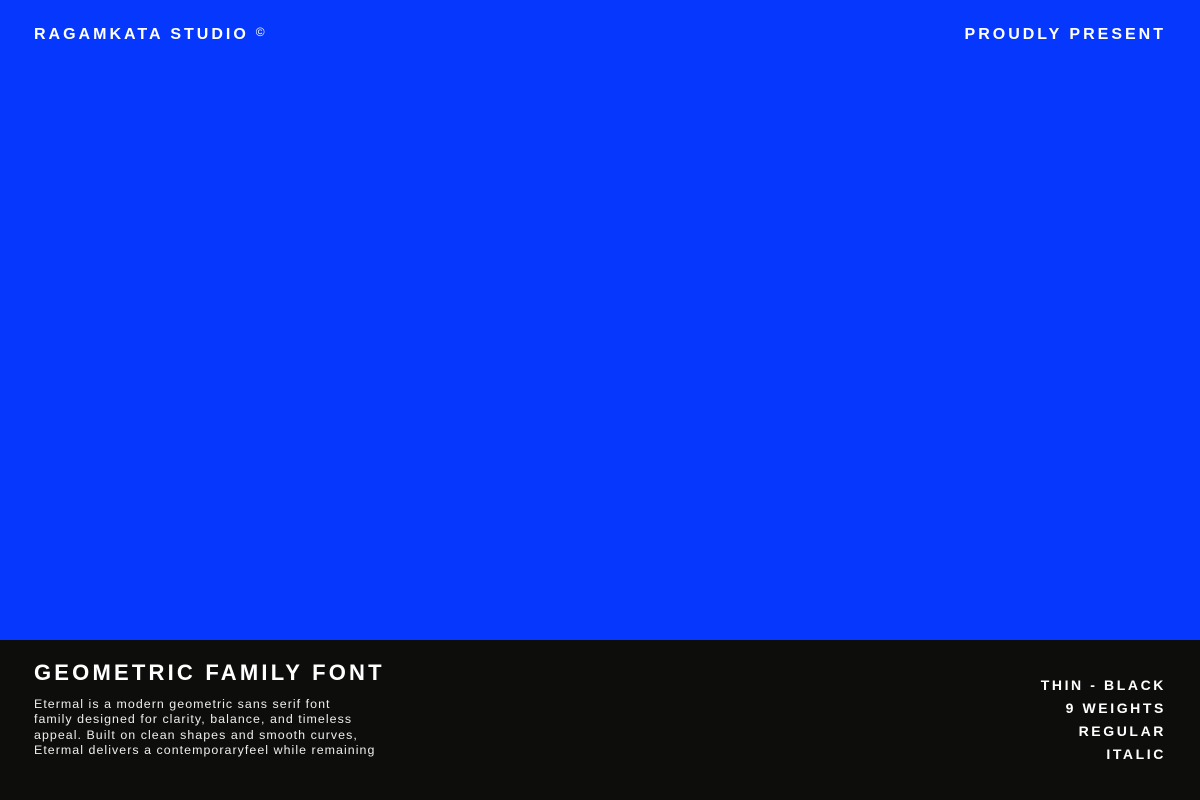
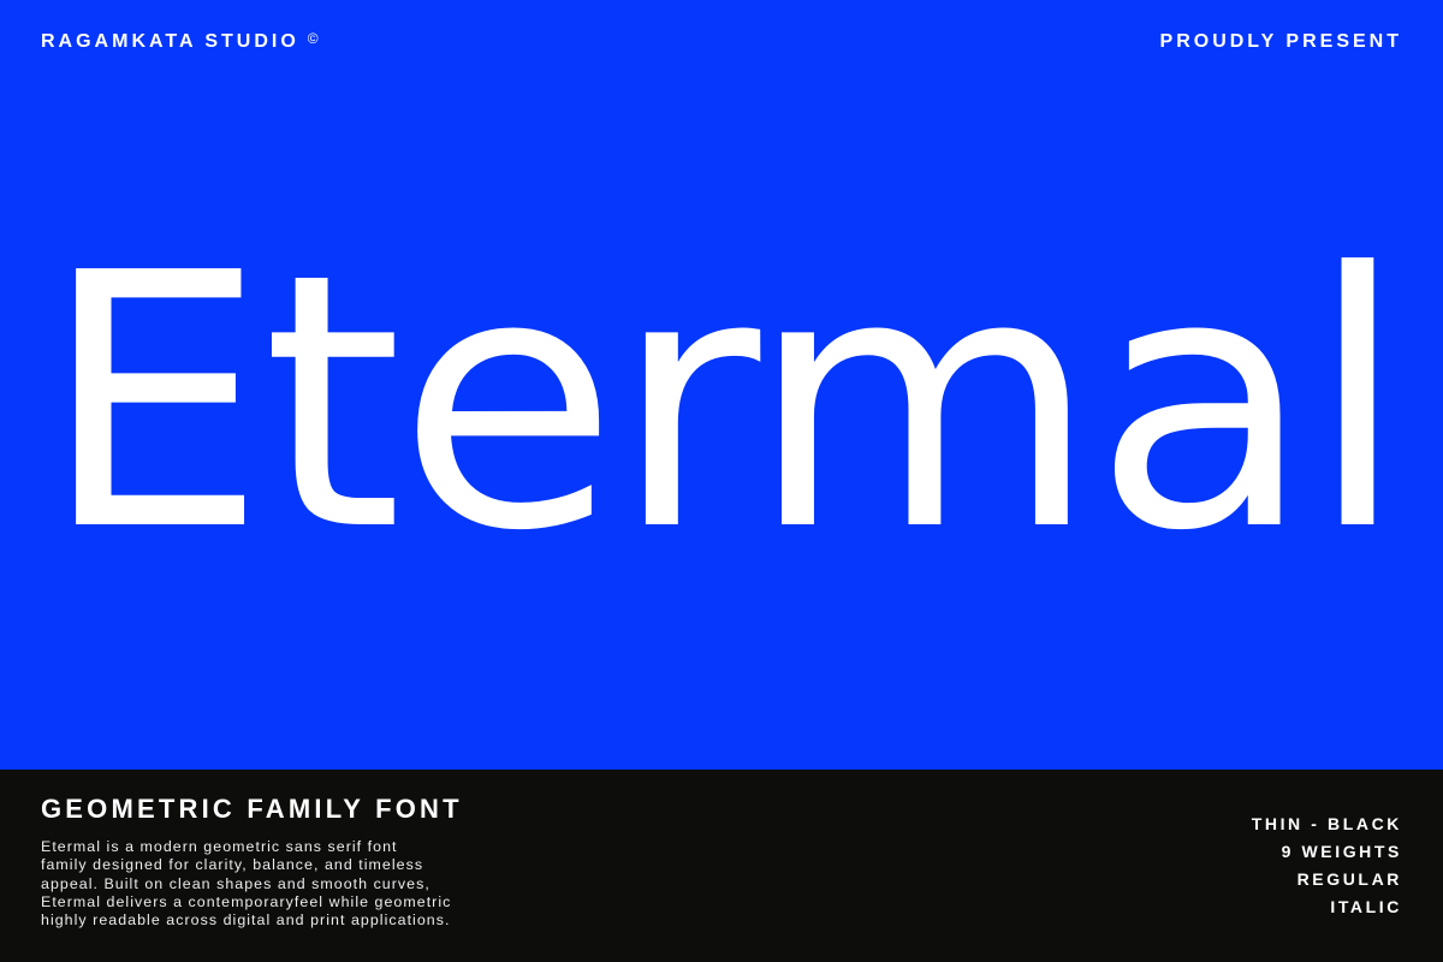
  RAGAMKATA STUDIO
  ©
  PROUDLY PRESENT
+ Etermal
  GEOMETRIC FAMILY FONT
  Etermal is a modern geometric sans serif font
  family designed for clarity, balance, and timeless
  appeal. Built on clean shapes and smooth curves,
- Etermal delivers a contemporaryfeel while remaining
+ Etermal delivers a contemporaryfeel while geometric
+ highly readable across digital and print applications.
  THIN - BLACK
  9 WEIGHTS
  REGULAR
  ITALIC
